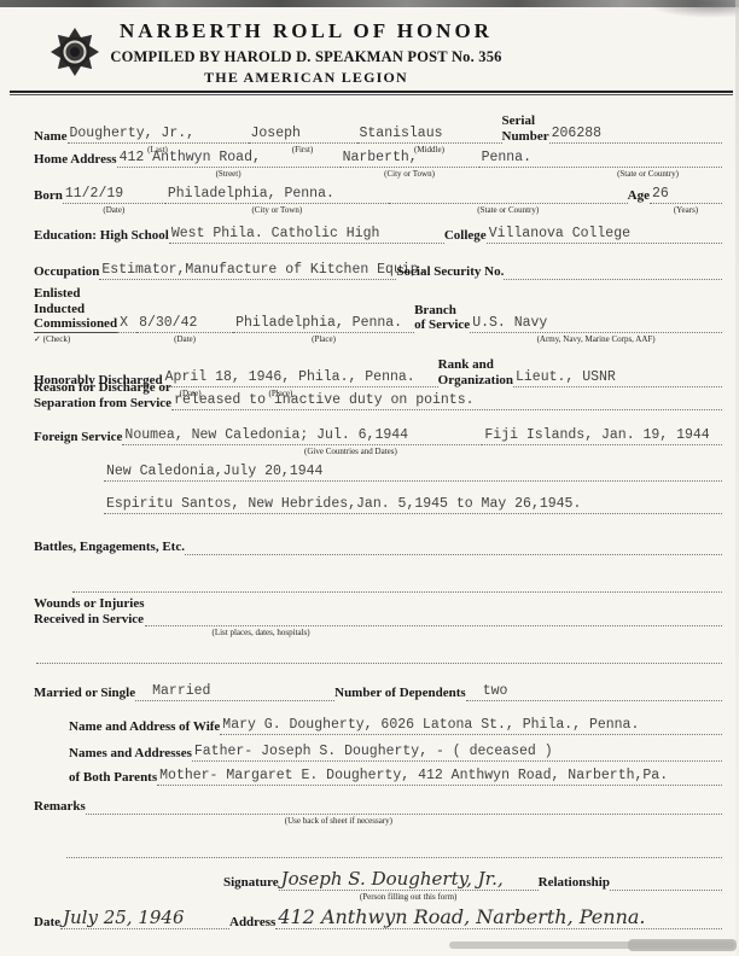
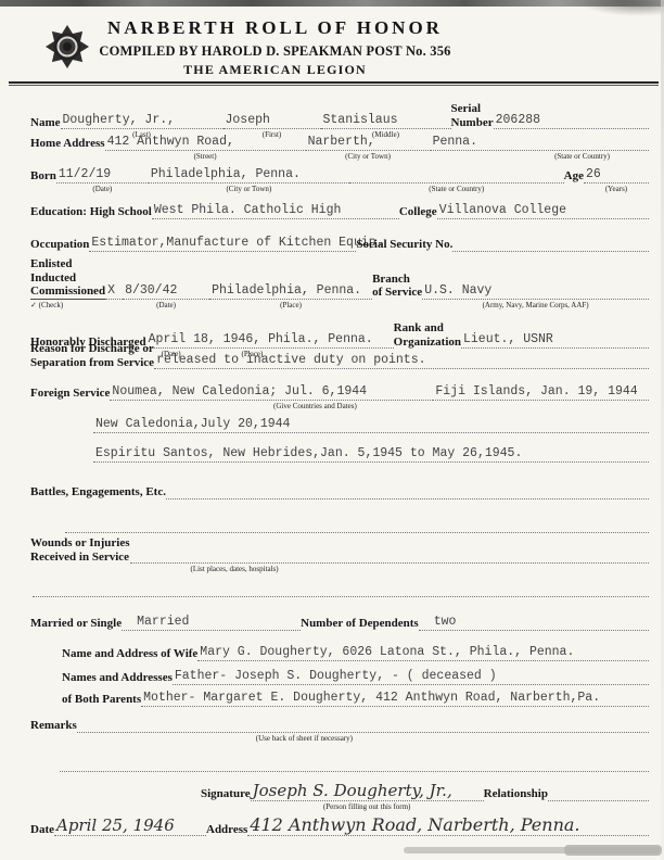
  NARBERTH ROLL OF HONOR
  COMPILED BY HAROLD D. SPEAKMAN POST No. 356
  THE AMERICAN LEGION
  Name
  Dougherty, Jr.,
  (Last)
  Joseph
  (First)
  Stanislaus
  (Middle)
  Serial
  Number
  206288
  Home Address
  412 Anthwyn Road,
  (Street)
  Narberth,
  (City or Town)
  Penna.
  (State or Country)
  Born
  11/2/19
  (Date)
  Philadelphia, Penna.
  (City or Town)
  (State or Country)
  Age
  26
  (Years)
  Education: High School
  West Phila. Catholic High
  College
  Villanova College
  Occupation
  Estimator,Manufacture of Kitchen Equ
  Social Security No.
  Enlisted
  Inducted
  Commissioned
  ✓ (Check)
  X
  8/30/42
  (Date)
  Philadelphia, Penna.
  (Place)
  Branch
  of Service
  U.S. Navy
  (Army, Navy, Marine Corps, AAF)
  Honorably Discharged
  April 18, 1946, Phila., Penna.
  (Date)
  (Place)
  Rank and
  Organization
  Lieut., USNR
  Reason for Discharge or
  Separation from Service
  released to inactive duty on points.
  Foreign Service
  Noumea, New Caledonia; Jul. 6,1944
  (Give Countries and Dates)
  Fiji Islands, Jan. 19, 1944
  New Caledonia,July 20,1944
  Espiritu Santos, New Hebrides,Jan. 5,1945 to May 26,1945.
  Battles, Engagements, Etc.
  Wounds or Injuries
  Received in Service
  (List places, dates, hospitals)
  Married or Single
  Married
  Number of Dependents
  two
  Name and Address of Wife
  Mary G. Dougherty, 6026 Latona St., Phila., Penna.
  Names and Addresses
  Father- Joseph S. Dougherty, - ( deceased )
  of Both Parents
  Mother- Margaret E. Dougherty, 412 Anthwyn Road, Narberth,Pa.
  Remarks
  (Use back of sheet if necessary)
  Signature
  Joseph S. Dougherty, Jr.,
  (Person filling out this form)
  Relationship
  Date
- July 25, 1946
+ April 25, 1946
  Address
  412 Anthwyn Road, Narberth, Penna.
